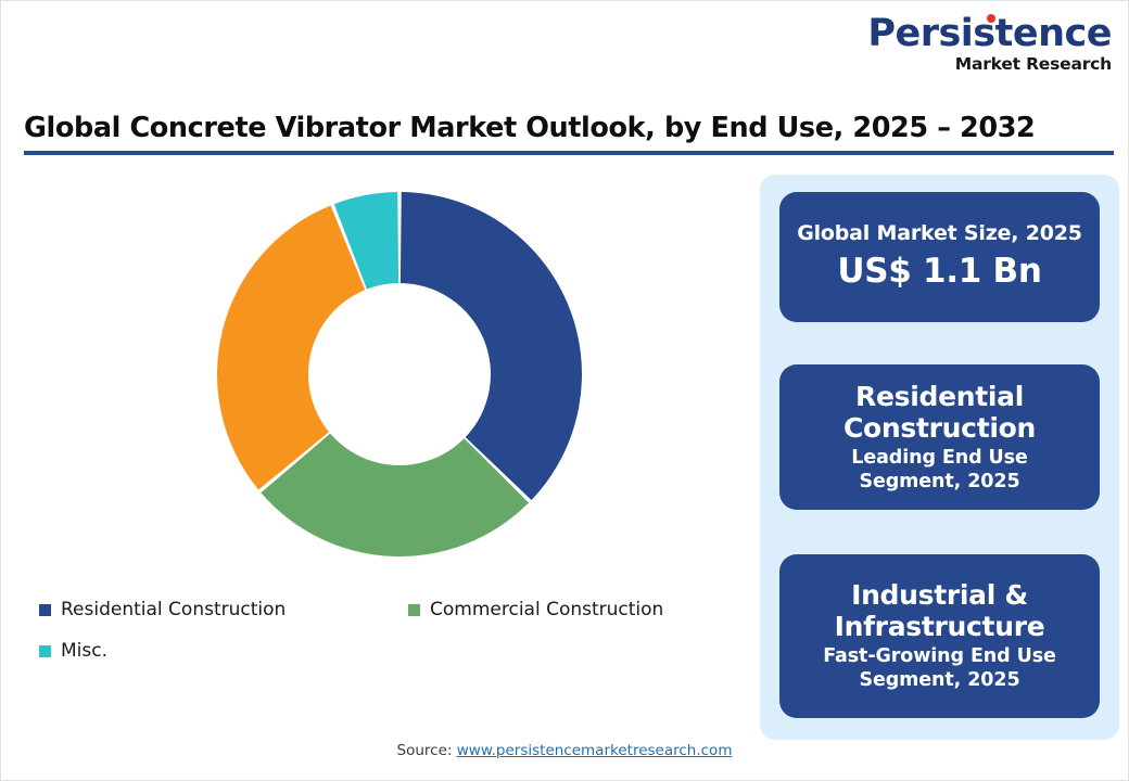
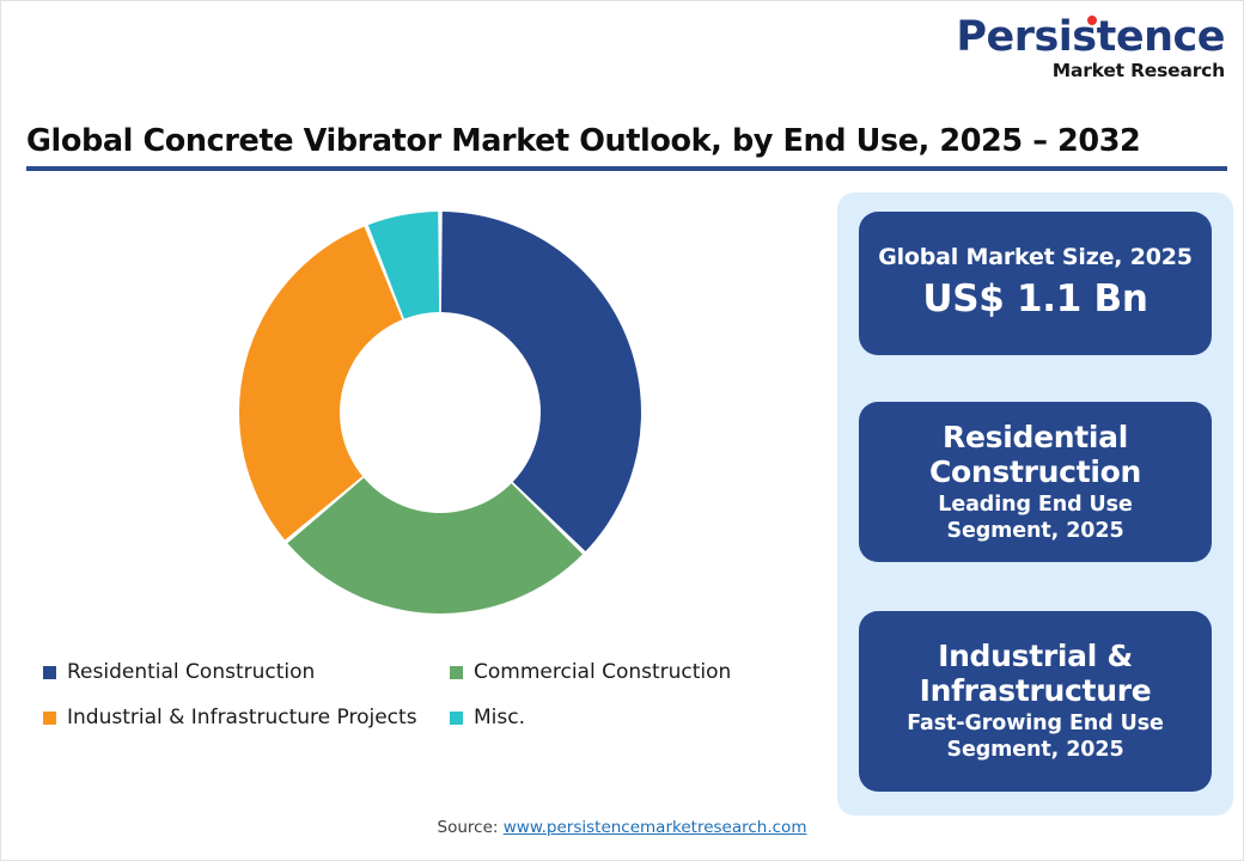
  Persistence
  Market Research
  Global Concrete Vibrator Market Outlook, by End Use, 2025 – 2032
  Residential Construction
  Commercial Construction
+ Industrial & Infrastructure Projects
  Misc.
  Global Market Size, 2025
  US$ 1.1 Bn
  Residential Construction
  Leading End Use
  Segment, 2025
  Industrial & Infrastructure
  Fast-Growing End Use
  Segment, 2025
  Source: www.persistencemarketresearch.com
